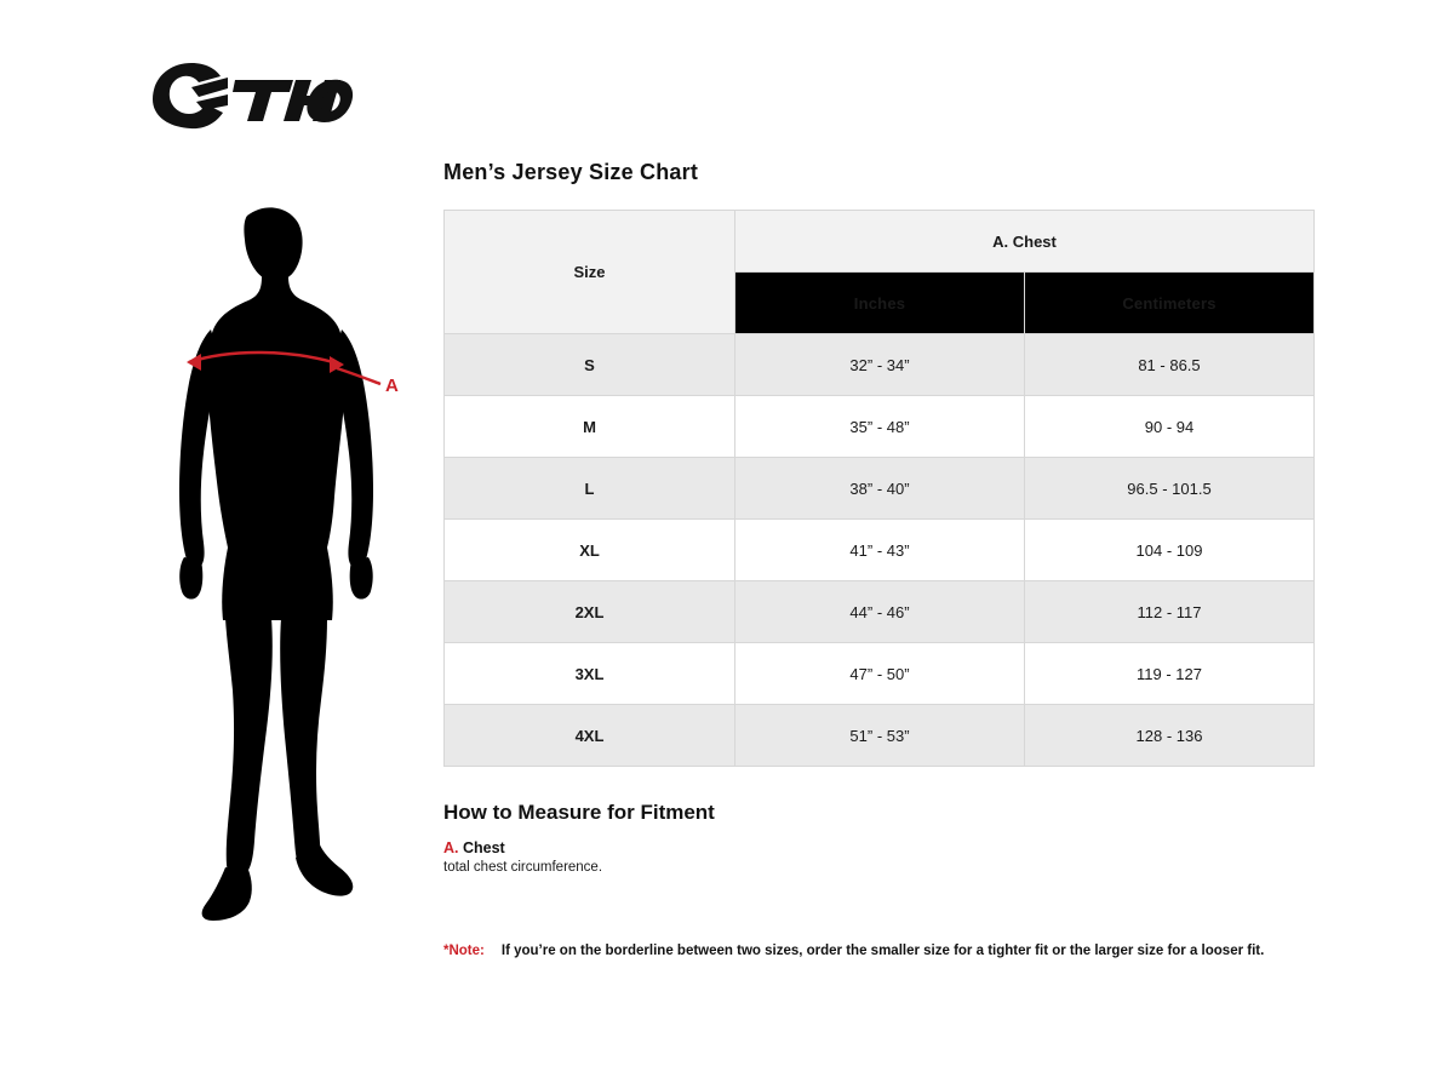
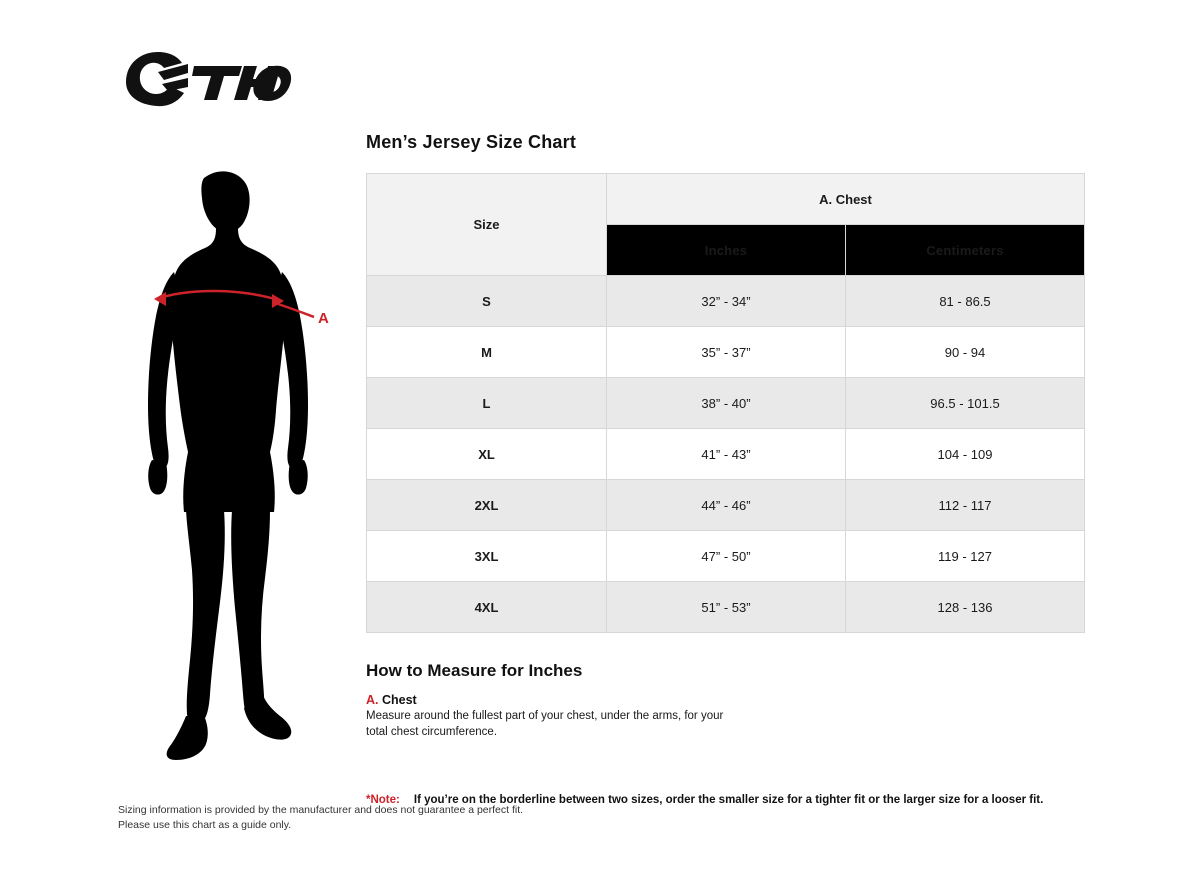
  A
  Men’s Jersey Size Chart
  Size	A. Chest
  Inches	Centimeters
  S	32” - 34”	81 - 86.5
- M	35” - 48”	90 - 94
+ M	35” - 37”	90 - 94
  L	38” - 40”	96.5 - 101.5
  XL	41” - 43”	104 - 109
  2XL	44” - 46”	112 - 117
  3XL	47” - 50”	119 - 127
  4XL	51” - 53”	128 - 136
- How to Measure for Fitment
+ How to Measure for Inches
  A. Chest
+ Measure around the fullest part of your chest, under the arms, for your
  total chest circumference.
  *Note: If you’re on the borderline between two sizes, order the smaller size for a tighter fit or the larger size for a looser fit.
+ Sizing information is provided by the manufacturer and does not guarantee a perfect fit.
+ Please use this chart as a guide only.
